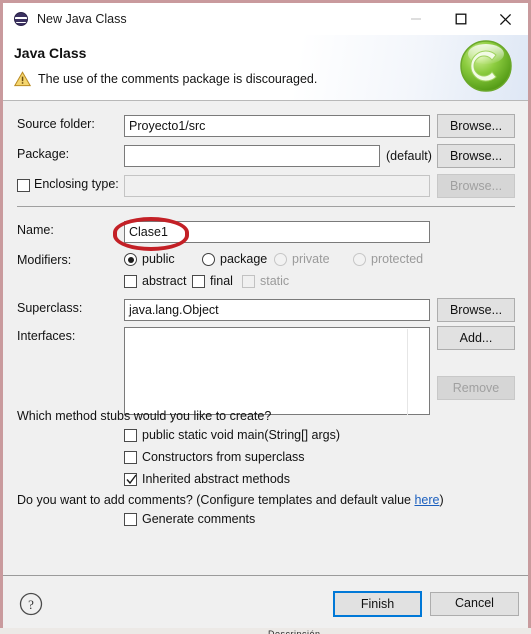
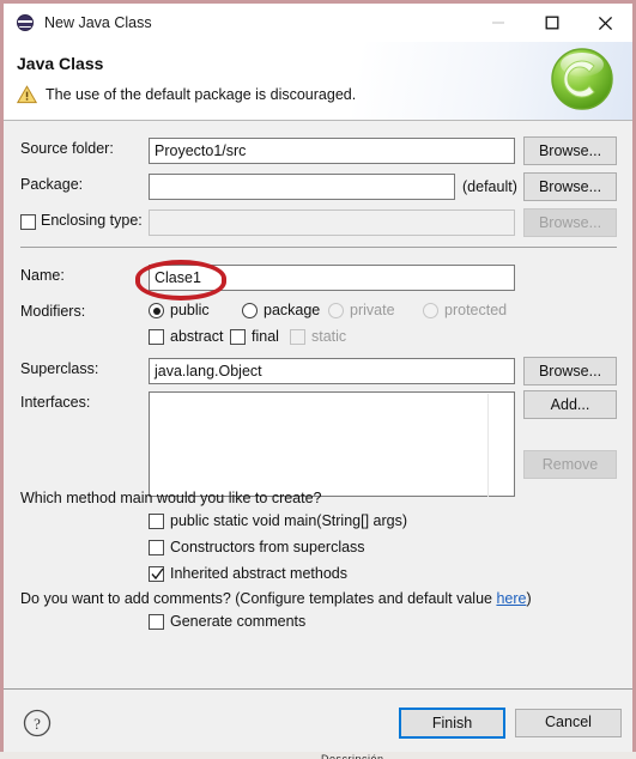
  New Java Class
  Java Class
- The use of the comments package is discouraged.
+ The use of the default package is discouraged.
  Source folder:
  Proyecto1/src
  Browse...
  Package:
  (default)
  Browse...
  Enclosing type:
  Browse...
  Name:
  Clase1
  Modifiers:
  public
  package
  private
  protected
  abstract
  final
  static
  Superclass:
  java.lang.Object
  Browse...
  Interfaces:
  Add...
  Remove
- Which method stubs would you like to create?
+ Which method main would you like to create?
  public static void main(String[] args)
  Constructors from superclass
  Inherited abstract methods
  Do you want to add comments? (Configure templates and default value here)
  Generate comments
  ?
  Finish
  Cancel
